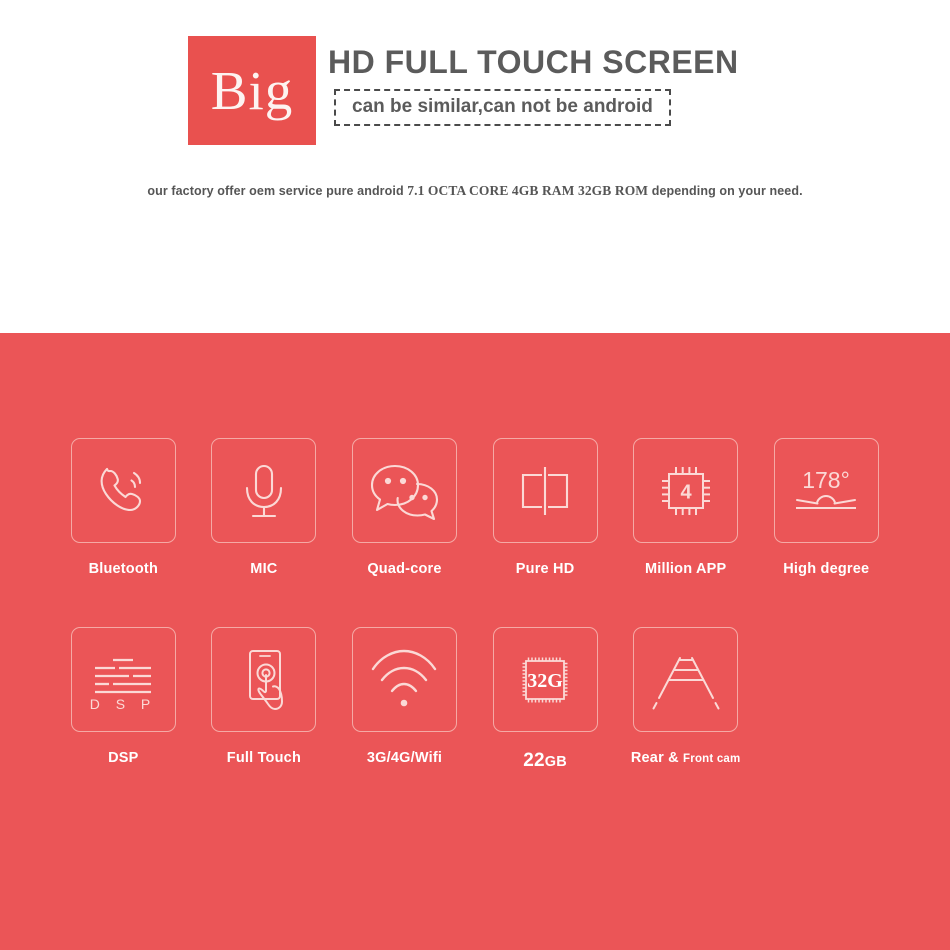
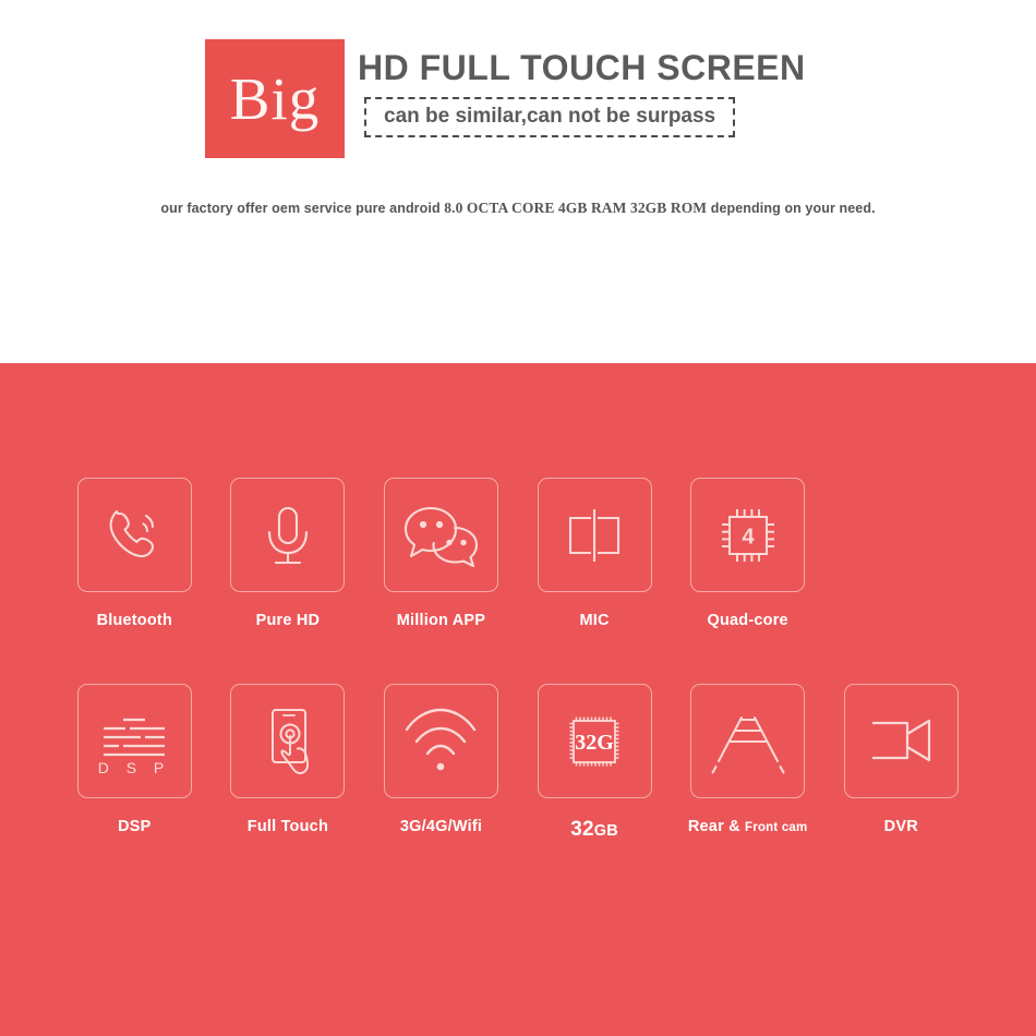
  Big
  HD FULL TOUCH SCREEN
- can be similar,can not be android
+ can be similar,can not be surpass
- our factory offer oem service pure android 7.1 OCTA CORE 4GB RAM 32GB ROM depending on your need.
+ our factory offer oem service pure android 8.0 OCTA CORE 4GB RAM 32GB ROM depending on your need.
  Bluetooth
- MIC
+ Pure HD
- Quad-core
+ Million APP
- Pure HD
+ MIC
  4
- Million APP
+ Quad-core
- 178°
- High degree
  D S P
  DSP
  Full Touch
  3G/4G/Wifi
  32G
- 22GB
+ 32GB
  Rear & Front cam
+ DVR
